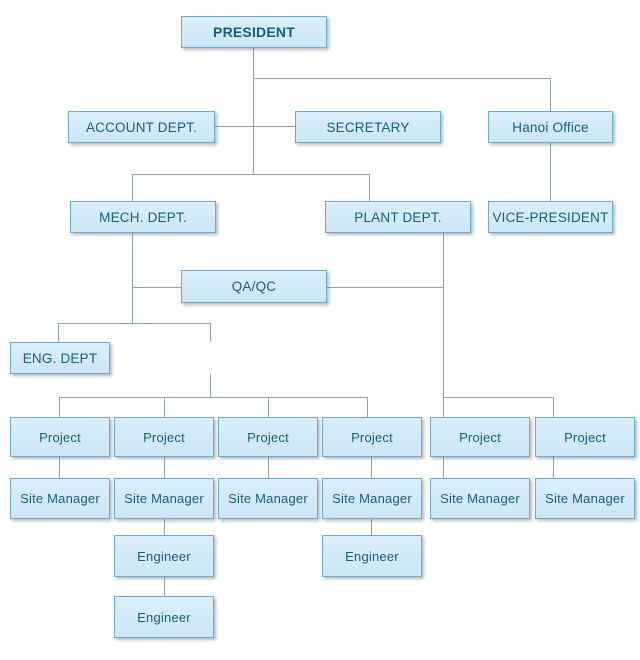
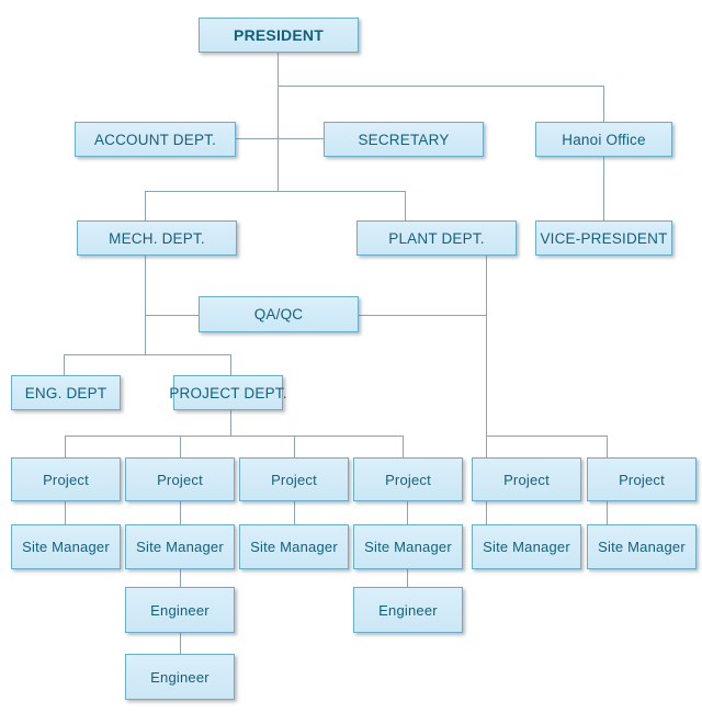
  PRESIDENT
  ACCOUNT DEPT.
  SECRETARY
  Hanoi Office
  MECH. DEPT.
  PLANT DEPT.
  VICE-PRESIDENT
  QA/QC
  ENG. DEPT
+ PROJECT DEPT.
  Project
  Project
  Project
  Project
  Project
  Project
  Site Manager
  Site Manager
  Site Manager
  Site Manager
  Site Manager
  Site Manager
  Engineer
  Engineer
  Engineer
